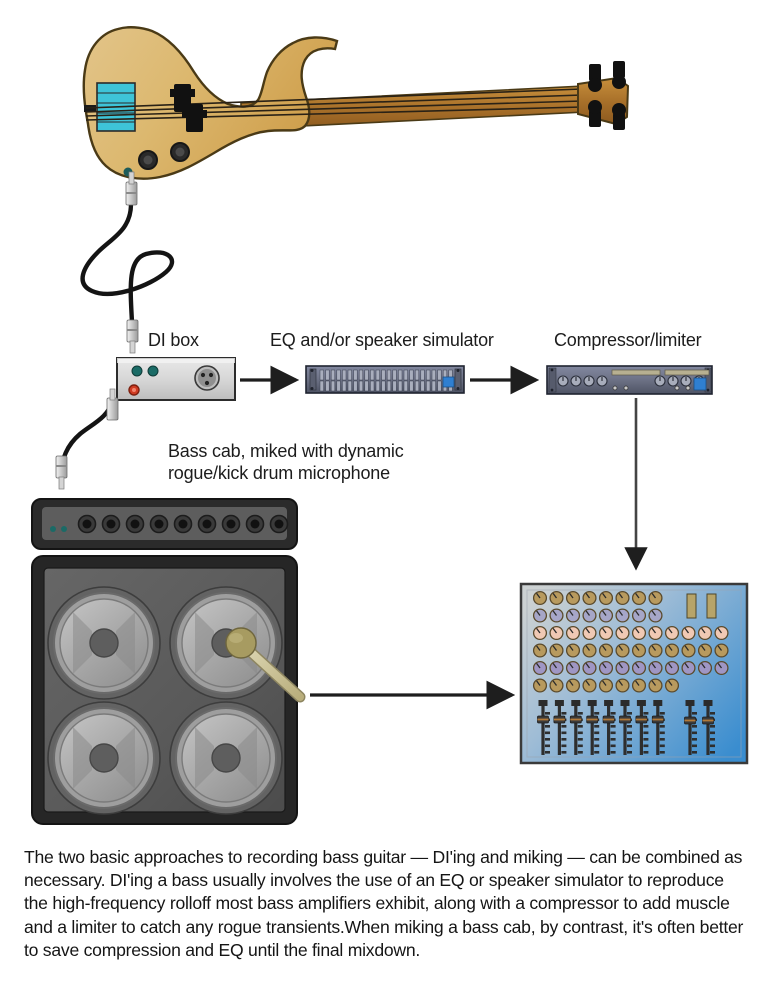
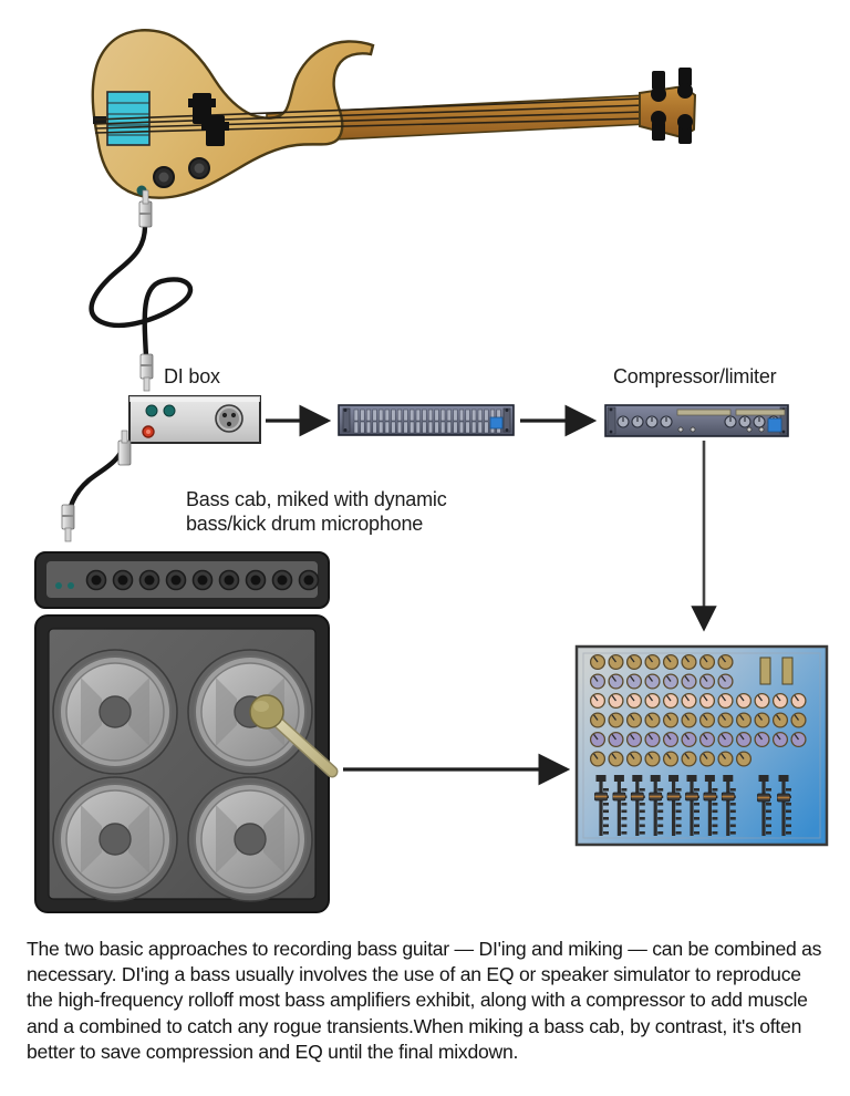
  DI box
- EQ and/or speaker simulator
  Compressor/limiter
- Bass cab, miked with dynamic rogue/kick drum microphone
+ Bass cab, miked with dynamic bass/kick drum microphone
- The two basic approaches to recording bass guitar — DI'ing and miking — can be combined as necessary. DI'ing a bass usually involves the use of an EQ or speaker simulator to reproduce the high-frequency rolloff most bass amplifiers exhibit, along with a compressor to add muscle and a limiter to catch any rogue transients.When miking a bass cab, by contrast, it's often better to save compression and EQ until the final mixdown.
+ The two basic approaches to recording bass guitar — DI'ing and miking — can be combined as necessary. DI'ing a bass usually involves the use of an EQ or speaker simulator to reproduce the high-frequency rolloff most bass amplifiers exhibit, along with a compressor to add muscle and a combined to catch any rogue transients.When miking a bass cab, by contrast, it's often better to save compression and EQ until the final mixdown.
